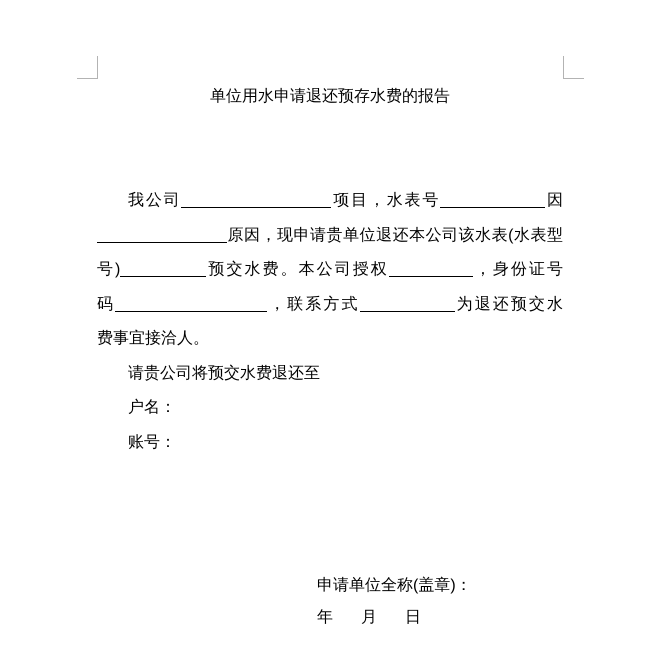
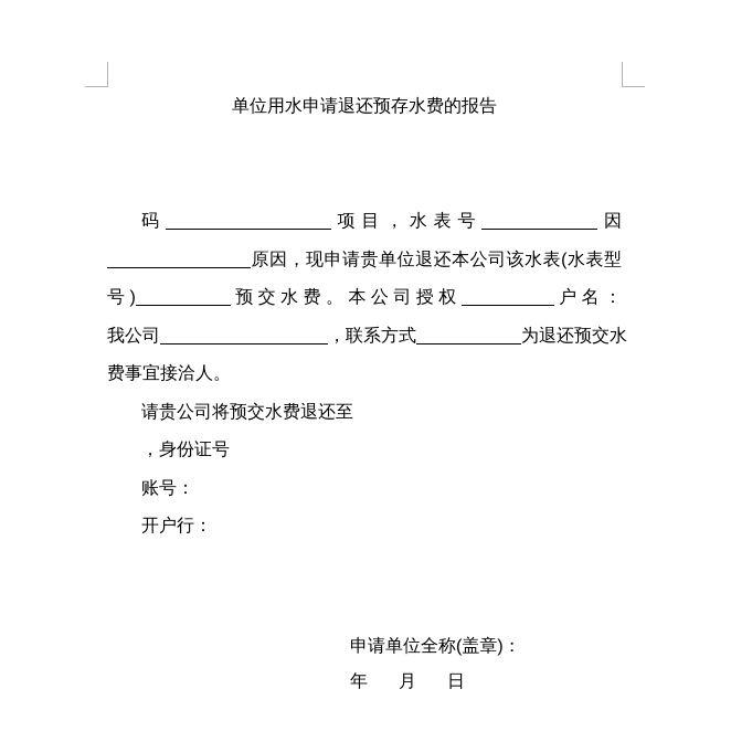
  单位用水申请退还预存水费的报告
- 我公司 项目，水表号 因
+ 码 项目，水表号 因
  原因，现申请贵单位退还本公司该水表(水表型
- 号) 预交水费。本公司授权 ，身份证号
+ 号) 预交水费。本公司授权 户名：
- 码 ，联系方式 为退还预交水
+ 我公司 ，联系方式 为退还预交水
  费事宜接洽人。
  请贵公司将预交水费退还至
- 户名：
+ ，身份证号
  账号：
+ 开户行：
  申请单位全称(盖章)：
  年
  月
  日
